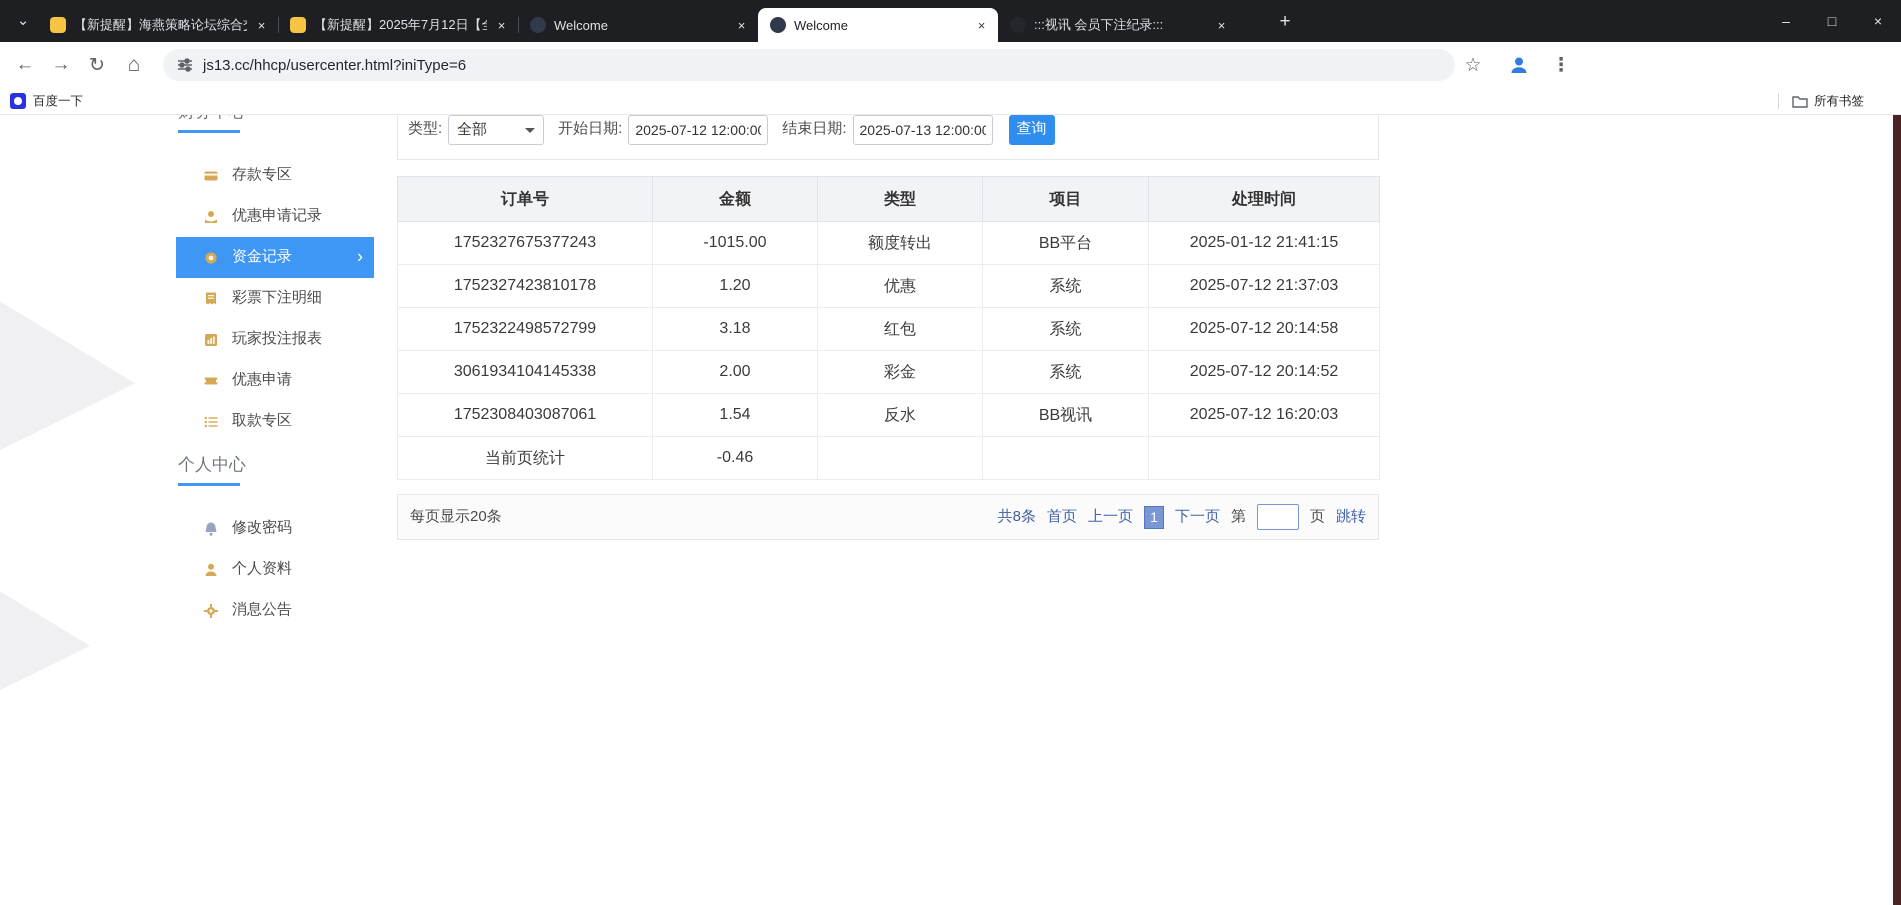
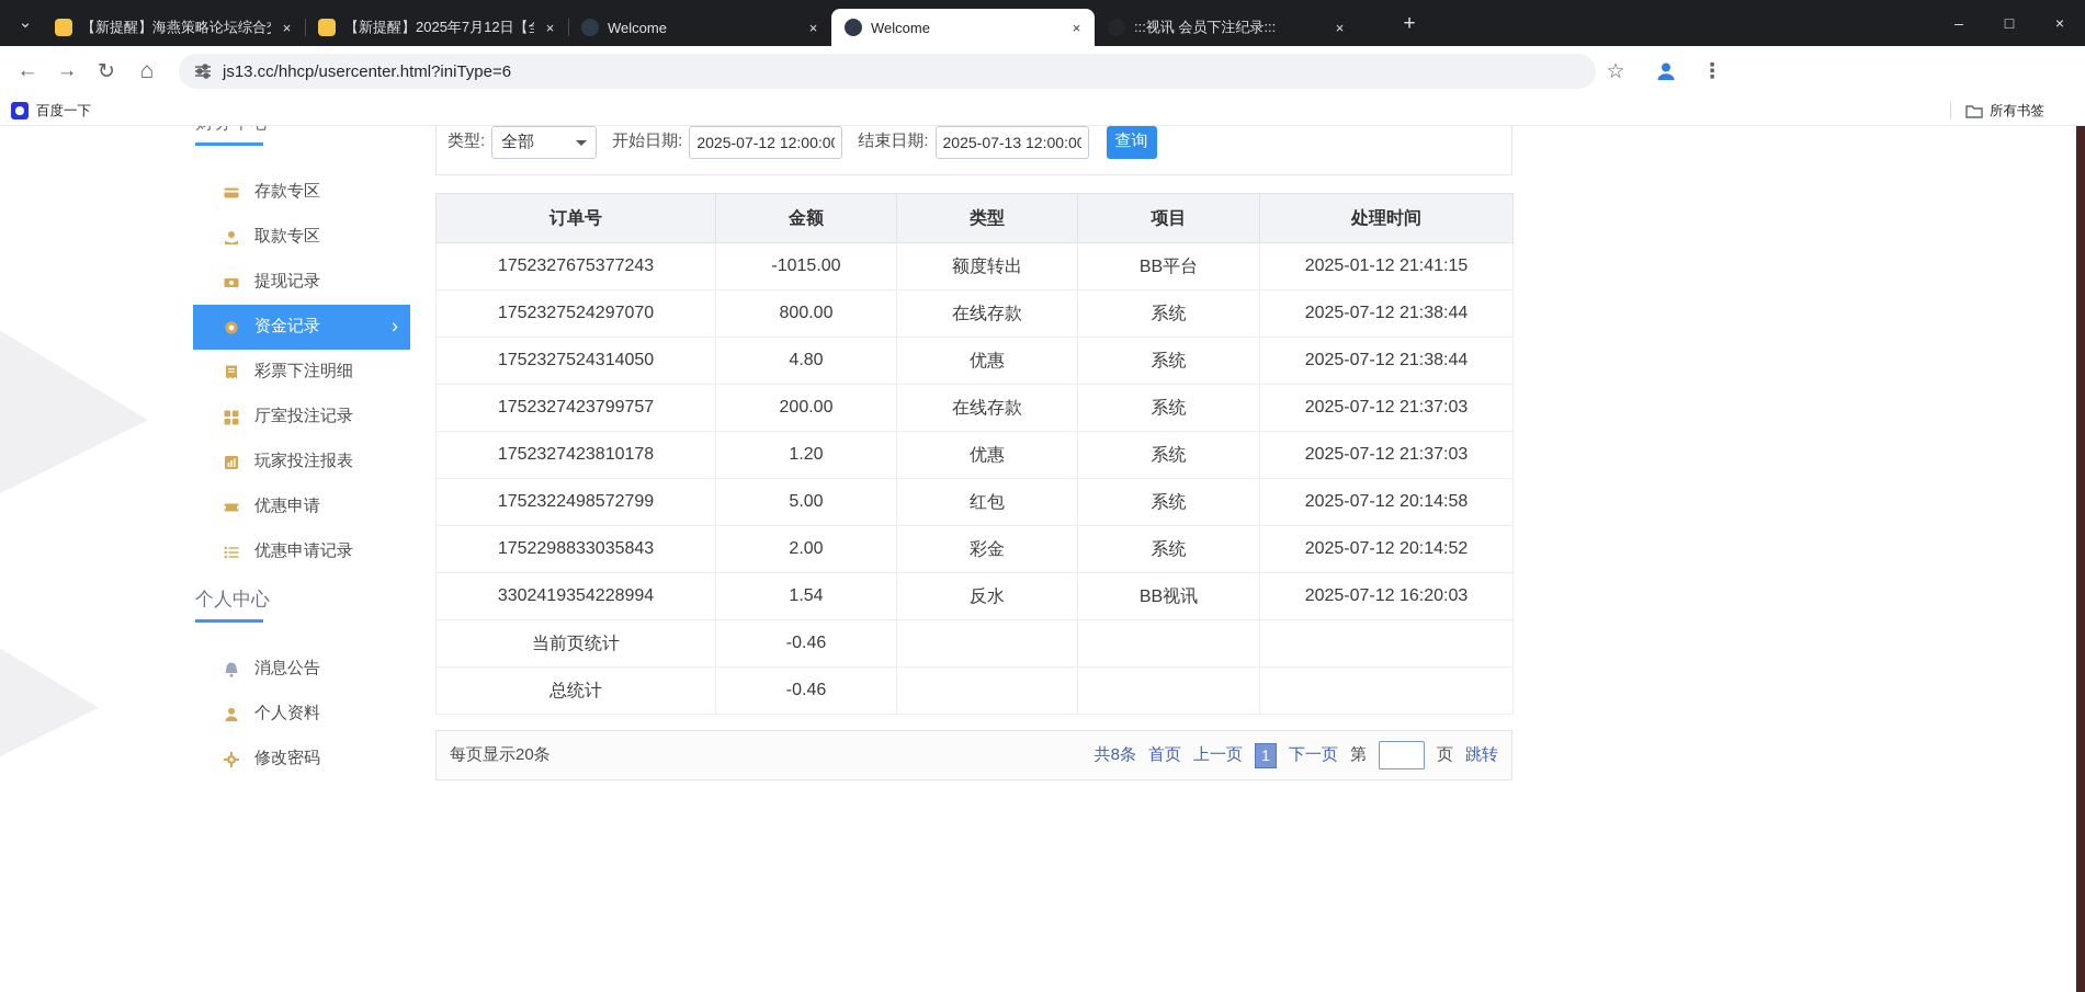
  ⌄
  【新提醒】海燕策略论坛综合
  ×
  【新提醒】2025年7月12日【
  ×
  Welcome
  ×
  Welcome
  ×
  :::视讯 会员下注纪录:::
  ×
  +
  –
  □
  ×
  ←
  →
  ↻
  ⌂
  js13.cc/hhcp/usercenter.html?iniType=6
  ☆
  ⋮
  百度一下
  所有书签
  存款专区
- 优惠申请记录
+ 取款专区
+ 提现记录
  资金记录
  ›
  彩票下注明细
+ 厅室投注记录
  玩家投注报表
  优惠申请
- 取款专区
+ 优惠申请记录
  个人中心
- 修改密码
+ 消息公告
  个人资料
- 消息公告
+ 修改密码
  类型:
  全部
  开始日期:
  2025-07-12 12:00:0
  结束日期:
  2025-07-13 12:00:0
  查询
  订单号	金额	类型	项目	处理时间
  1752327675377243	-1015.00	额度转出	BB平台	2025-01-12 21:41:15
+ 1752327524297070	800.00	在线存款	系统	2025-07-12 21:38:44
+ 1752327524314050	4.80	优惠	系统	2025-07-12 21:38:44
+ 1752327423799757	200.00	在线存款	系统	2025-07-12 21:37:03
  1752327423810178	1.20	优惠	系统	2025-07-12 21:37:03
- 1752322498572799	3.18	红包	系统	2025-07-12 20:14:58
+ 1752322498572799	5.00	红包	系统	2025-07-12 20:14:58
- 3061934104145338	2.00	彩金	系统	2025-07-12 20:14:52
+ 1752298833035843	2.00	彩金	系统	2025-07-12 20:14:52
- 1752308403087061	1.54	反水	BB视讯	2025-07-12 16:20:03
+ 3302419354228994	1.54	反水	BB视讯	2025-07-12 16:20:03
  当前页统计	-0.46
+ 总统计	-0.46
  每页显示20条
  共8条
  首页
  上一页
  1
  下一页
  第
  页
  跳转
